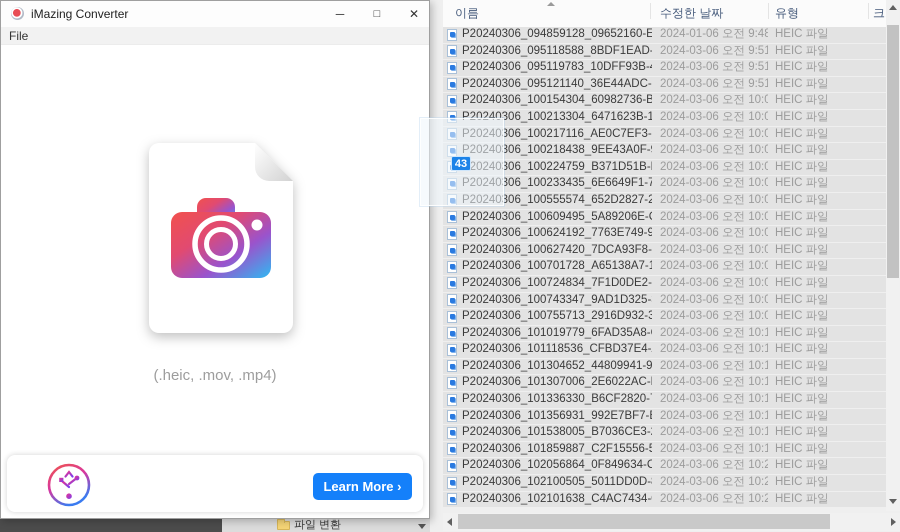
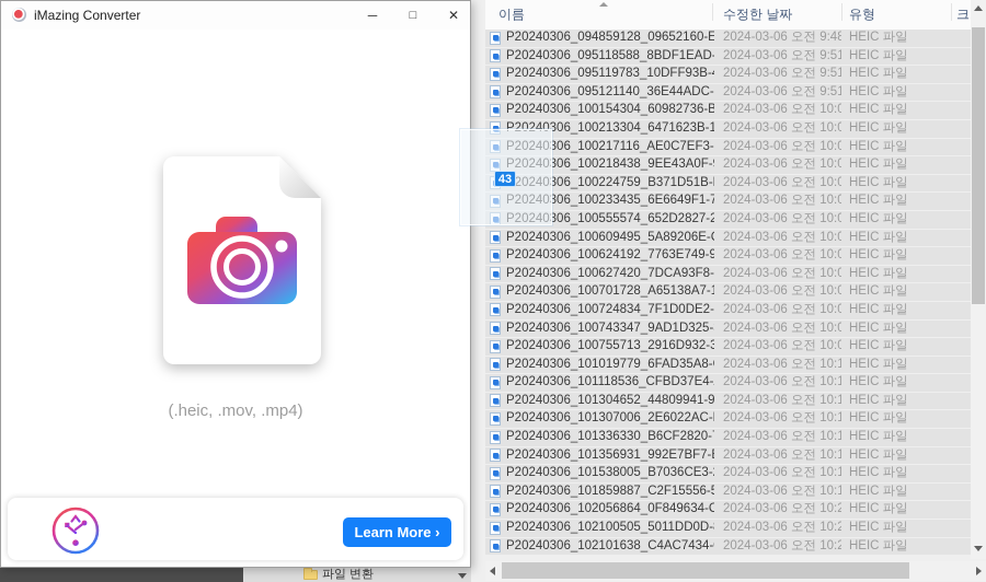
  이름
  수정한 날짜
  유형
  P20240306_094859128_09652160-E
- 2024-01-06 오전 9:48
+ 2024-03-06 오전 9:48
  HEIC 파일
  P20240306_095118588_8BDF1EAD-
  2024-03-06 오전 9:51
  HEIC 파일
  P20240306_095119783_10DFF93B-
  2024-03-06 오전 9:51
  HEIC 파일
  P20240306_095121140_36E44ADC-
  2024-03-06 오전 9:51
  HEIC 파일
  P20240306_100154304_60982736-B
  2024-03-06 오전 10:0
  HEIC 파일
  P20240306_100213304_6471623B-1
  2024-03-06 오전 10:0
  HEIC 파일
  P20240306_100217116_AE0C7EF3-
  2024-03-06 오전 10:0
  HEIC 파일
  P20240306_100218438_9EE43A0F-
  2024-03-06 오전 10:0
  HEIC 파일
  20240306_100224759_B371D51B-
  2024-03-06 오전 10:0
  HEIC 파일
  P20240306_100233435_6E6649F1-7
  2024-03-06 오전 10:0
  HEIC 파일
  P20240306_100555574_652D2827-2
  2024-03-06 오전 10:0
  HEIC 파일
  P20240306_100609495_5A89206E-
  2024-03-06 오전 10:0
  HEIC 파일
  P20240306_100624192_7763E749-9
  2024-03-06 오전 10:0
  HEIC 파일
  P20240306_100627420_7DCA93F8-
  2024-03-06 오전 10:0
  HEIC 파일
  P20240306_100701728_A65138A7-1
  2024-03-06 오전 10:0
  HEIC 파일
  P20240306_100724834_7F1D0DE2-
  2024-03-06 오전 10:0
  HEIC 파일
  P20240306_100743347_9AD1D325-
  2024-03-06 오전 10:0
  HEIC 파일
  P20240306_100755713_2916D932-3
  2024-03-06 오전 10:0
  HEIC 파일
  P20240306_101019779_6FAD35A8-
  2024-03-06 오전 10:1
  HEIC 파일
  P20240306_101118536_CFBD37E4-
  2024-03-06 오전 10:1
  HEIC 파일
  P20240306_101304652_44809941-9
  2024-03-06 오전 10:1
  HEIC 파일
  P20240306_101307006_2E6022AC-
  2024-03-06 오전 10:1
  HEIC 파일
  P20240306_101336330_B6CF2820-
  2024-03-06 오전 10:1
  HEIC 파일
  P20240306_101356931_992E7BF7-
  2024-03-06 오전 10:1
  HEIC 파일
  P20240306_101538005_B7036CE3-
  2024-03-06 오전 10:1
  HEIC 파일
  P20240306_101859887_C2F15556-5
  2024-03-06 오전 10:1
  HEIC 파일
  P20240306_102056864_0F849634-C
  2024-03-06 오전 10:2
  HEIC 파일
  P20240306_102100505_5011DD0D-
  2024-03-06 오전 10:2
  HEIC 파일
  P20240306_102101638_C4AC7434-
  2024-03-06 오전 10:2
  HEIC 파일
  파일 변환
  iMazing Converter
  ─
  □
  ✕
- File
  (.heic, .mov, .mp4)
  Learn More ›
  43
